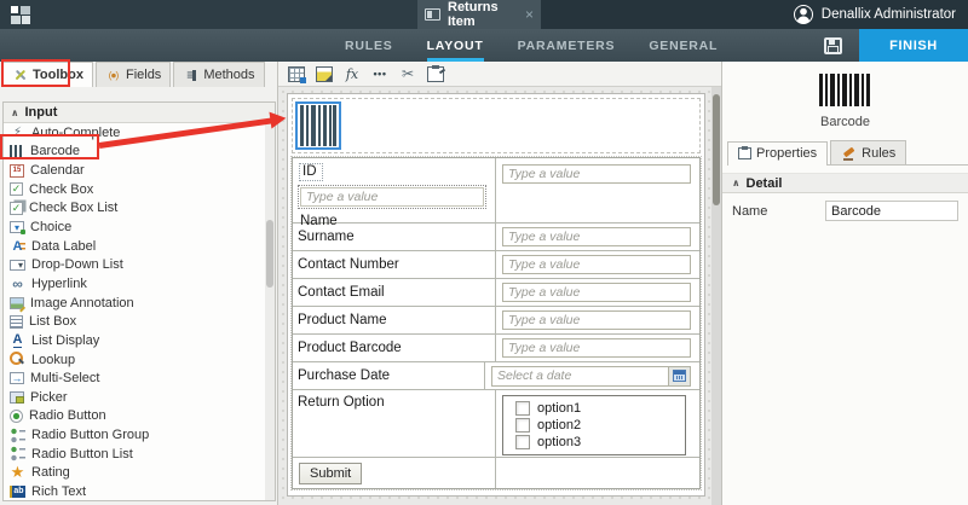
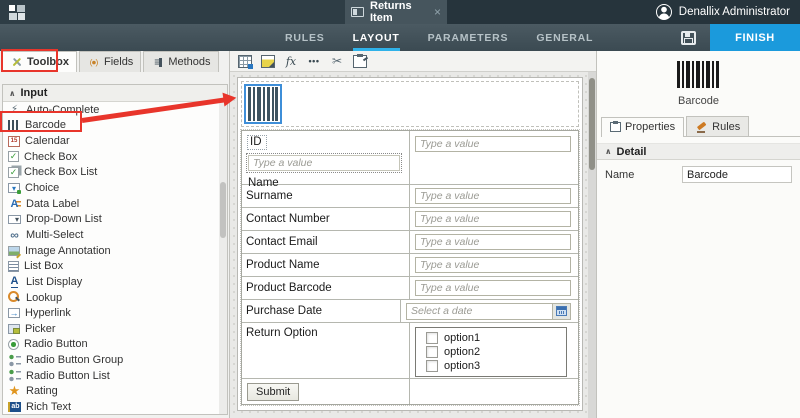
  Returns Item
  ×
  Denallix Administrator
  RULES
  LAYOUT
  PARAMETERS
  GENERAL
  FINISH
  Toolbox
  Fields
  Methods
  ∧
  Input
  Auto-Complete
  Barcode
  Calendar
  Check Box
  Check Box List
  Choice
  Data Label
  Drop-Down List
- Hyperlink
+ Multi-Select
  Image Annotation
  List Box
  List Display
  Lookup
- Multi-Select
+ Hyperlink
  Picker
  Radio Button
  Radio Button Group
  Radio Button List
  Rating
  Rich Text
  ID
  Type a value
  Name
  Type a value
  Surname
  Type a value
  Contact Number
  Type a value
  Contact Email
  Type a value
  Product Name
  Type a value
  Product Barcode
  Type a value
  Purchase Date
  Select a date
  Return Option
  option1
  option2
  option3
  Submit
  Barcode
  Properties
  Rules
  ∧
  Detail
  Name
  Barcode
